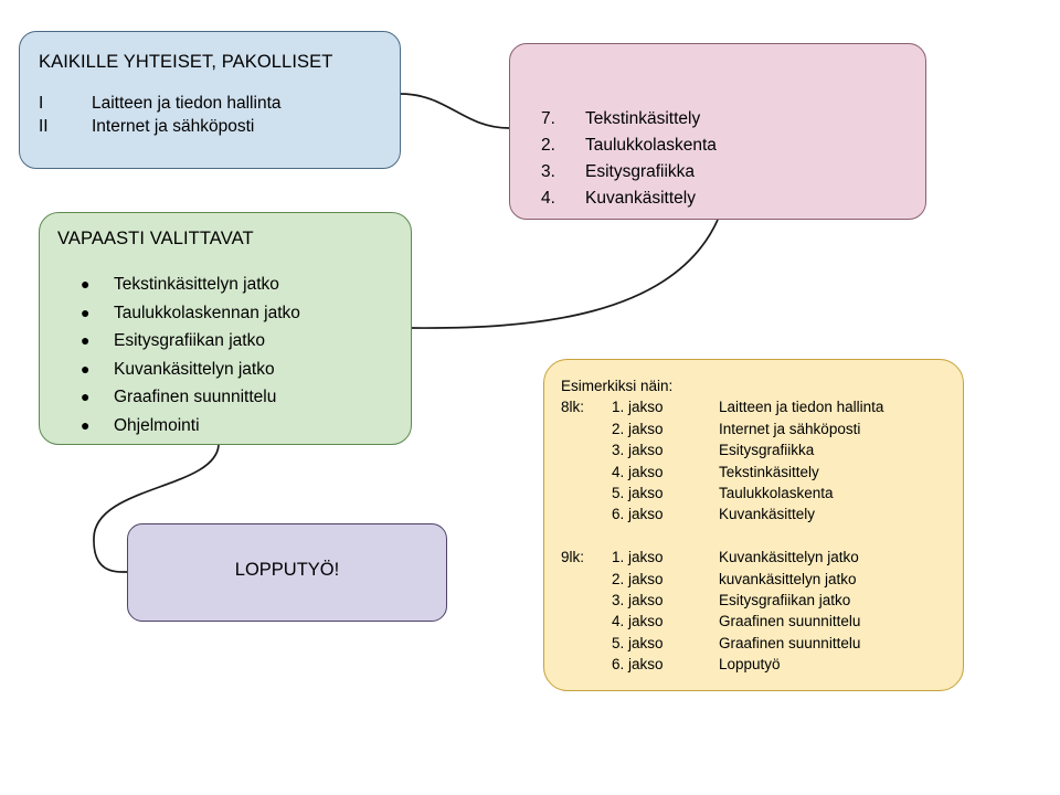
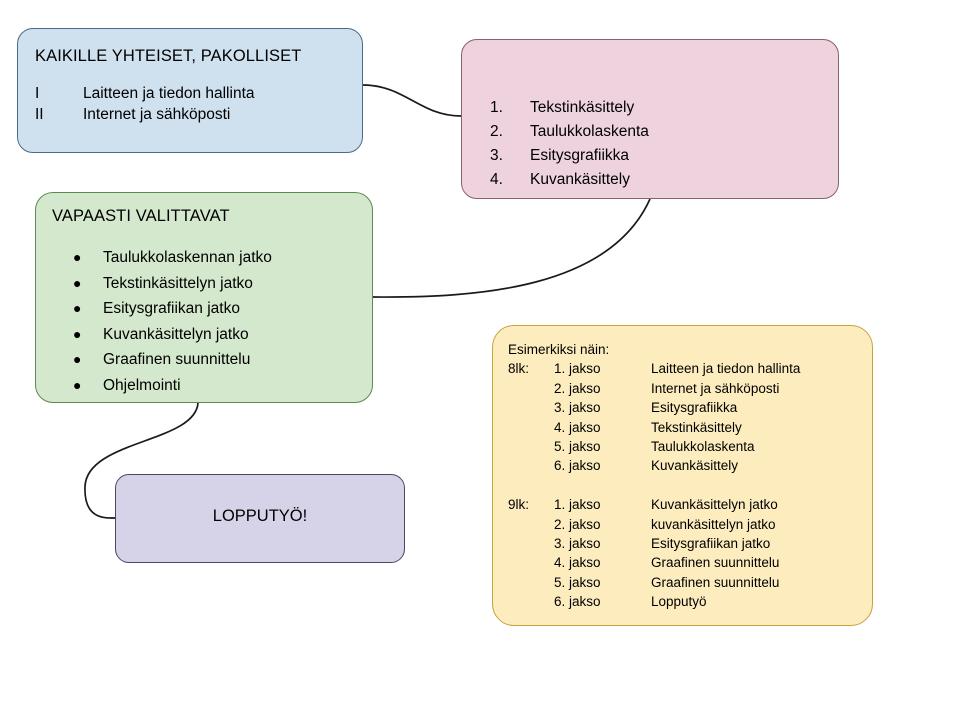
  KAIKILLE YHTEISET, PAKOLLISET
  I
  Laitteen ja tiedon hallinta
  II
  Internet ja sähköposti
- 7.
+ 1.
  Tekstinkäsittely
  2.
  Taulukkolaskenta
  3.
  Esitysgrafiikka
  4.
  Kuvankäsittely
  VAPAASTI VALITTAVAT
  ●
- Tekstinkäsittelyn jatko
+ Taulukkolaskennan jatko
  ●
- Taulukkolaskennan jatko
+ Tekstinkäsittelyn jatko
  ●
  Esitysgrafiikan jatko
  ●
  Kuvankäsittelyn jatko
  ●
  Graafinen suunnittelu
  ●
  Ohjelmointi
  LOPPUTYÖ!
  Esimerkiksi näin:
  8lk:
  1. jakso
  Laitteen ja tiedon hallinta
  2. jakso
  Internet ja sähköposti
  3. jakso
  Esitysgrafiikka
  4. jakso
  Tekstinkäsittely
  5. jakso
  Taulukkolaskenta
  6. jakso
  Kuvankäsittely
  9lk:
  1. jakso
  Kuvankäsittelyn jatko
  2. jakso
  kuvankäsittelyn jatko
  3. jakso
  Esitysgrafiikan jatko
  4. jakso
  Graafinen suunnittelu
  5. jakso
  Graafinen suunnittelu
  6. jakso
  Lopputyö
